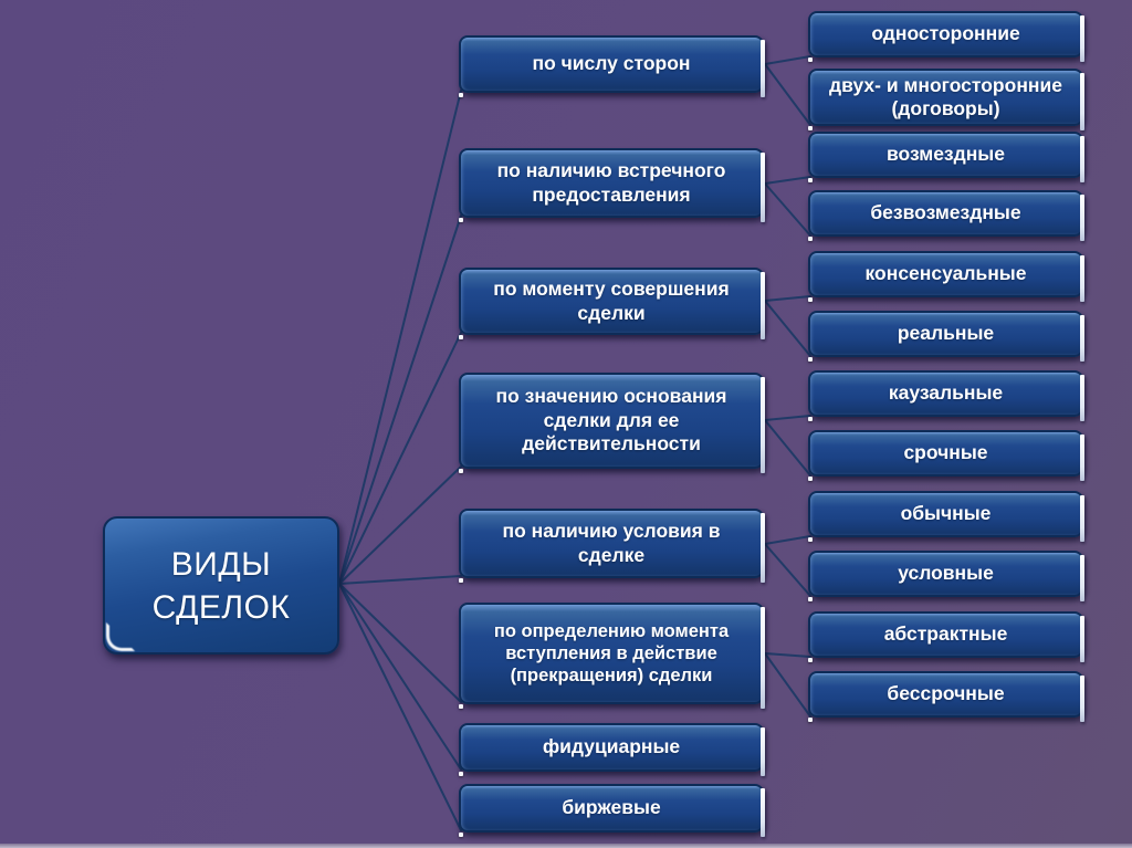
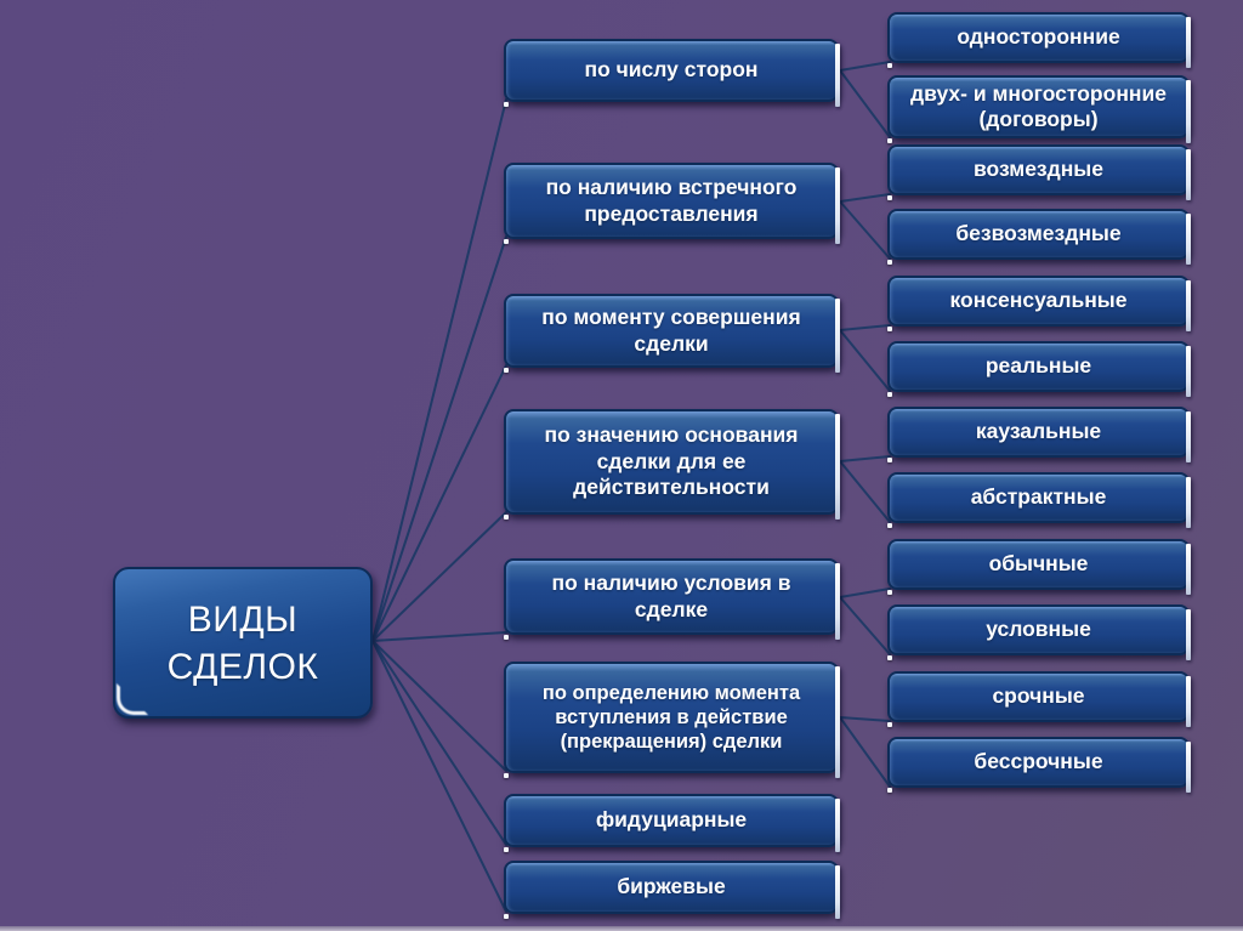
  ВИДЫ СДЕЛОК
  по числу сторон
  по наличию встречного предоставления
  по моменту совершения сделки
  по значению основания сделки для ее действительности
  по наличию условия в сделке
  по определению момента вступления в действие (прекращения) сделки
  фидуциарные
  биржевые
  односторонние
  двух- и многосторонние (договоры)
  возмездные
  безвозмездные
  консенсуальные
  реальные
  каузальные
- срочные
+ абстрактные
  обычные
  условные
- абстрактные
+ срочные
  бессрочные
